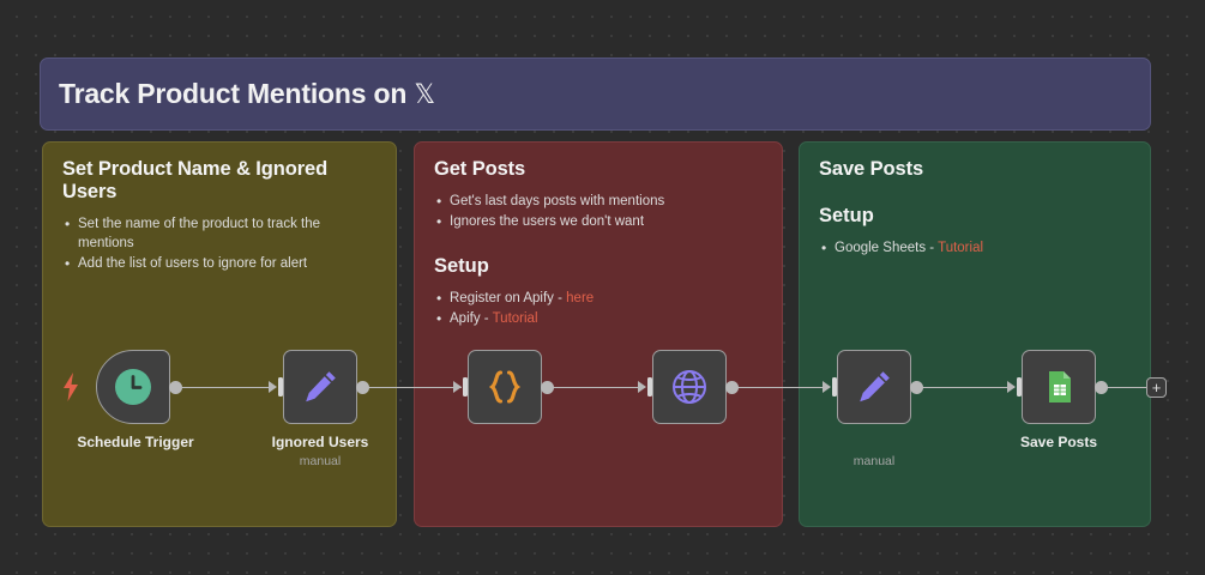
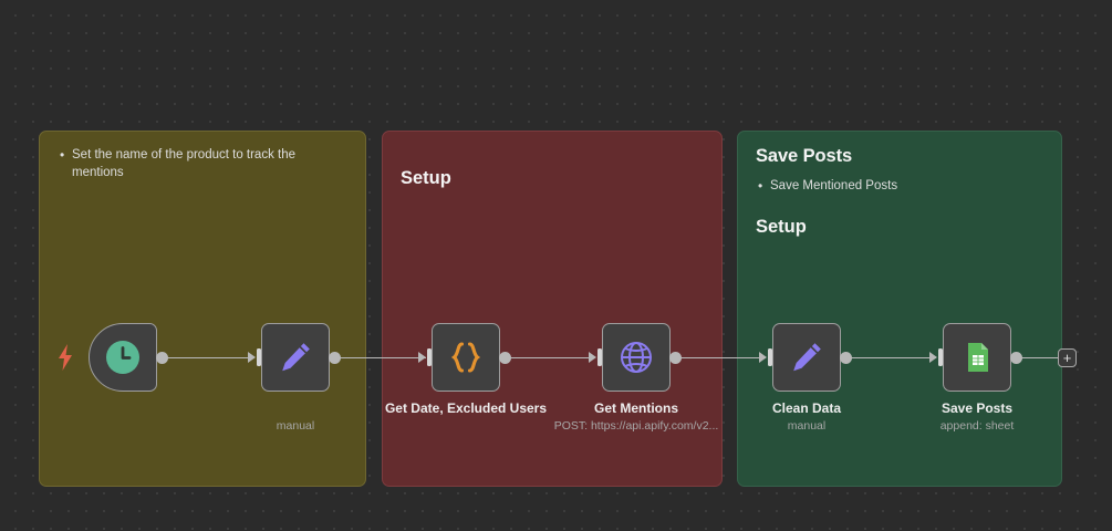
- Track Product Mentions on 𝕏
- Set Product Name & Ignored Users
  Set the name of the product to track the mentions
- Add the list of users to ignore for alert
- Get Posts
- Get's last days posts with mentions
- Ignores the users we don't want
  Setup
- Register on Apify - here
- Apify - Tutorial
  Save Posts
+ Save Mentioned Posts
  Setup
- Google Sheets - Tutorial
- Schedule Trigger
- Ignored Users
  manual
+ Get Date, Excluded Users
+ Get Mentions
+ POST: https://api.apify.com/v2...
+ Clean Data
  manual
  Save Posts
+ append: sheet
  +
